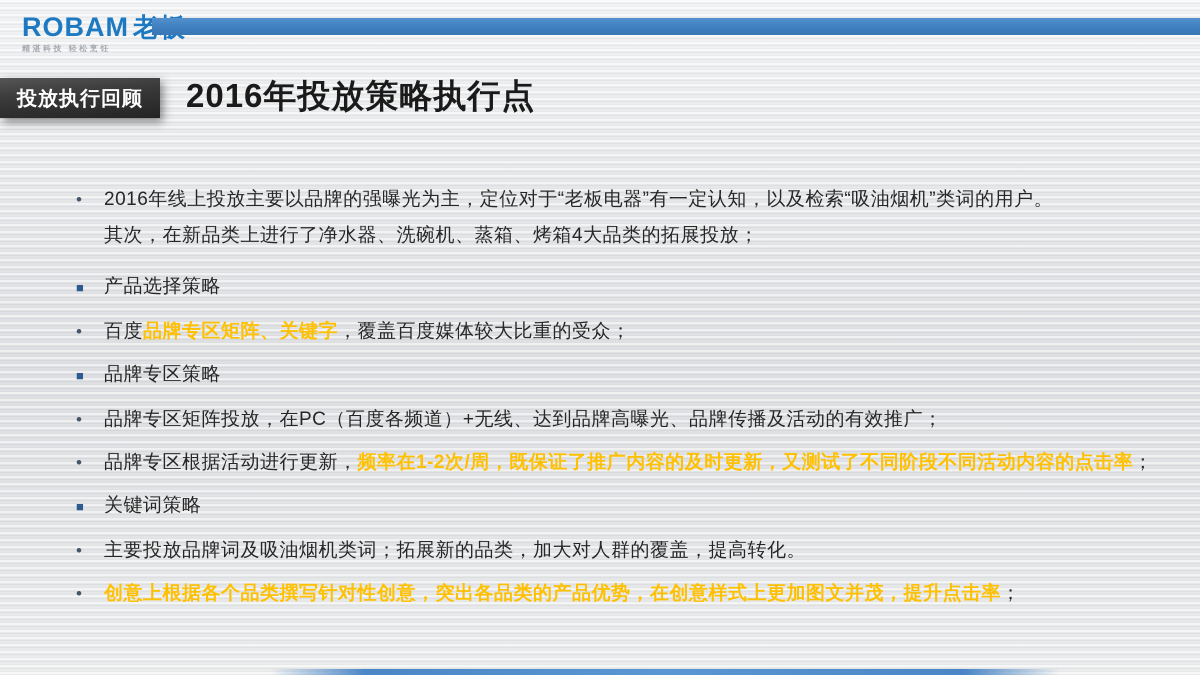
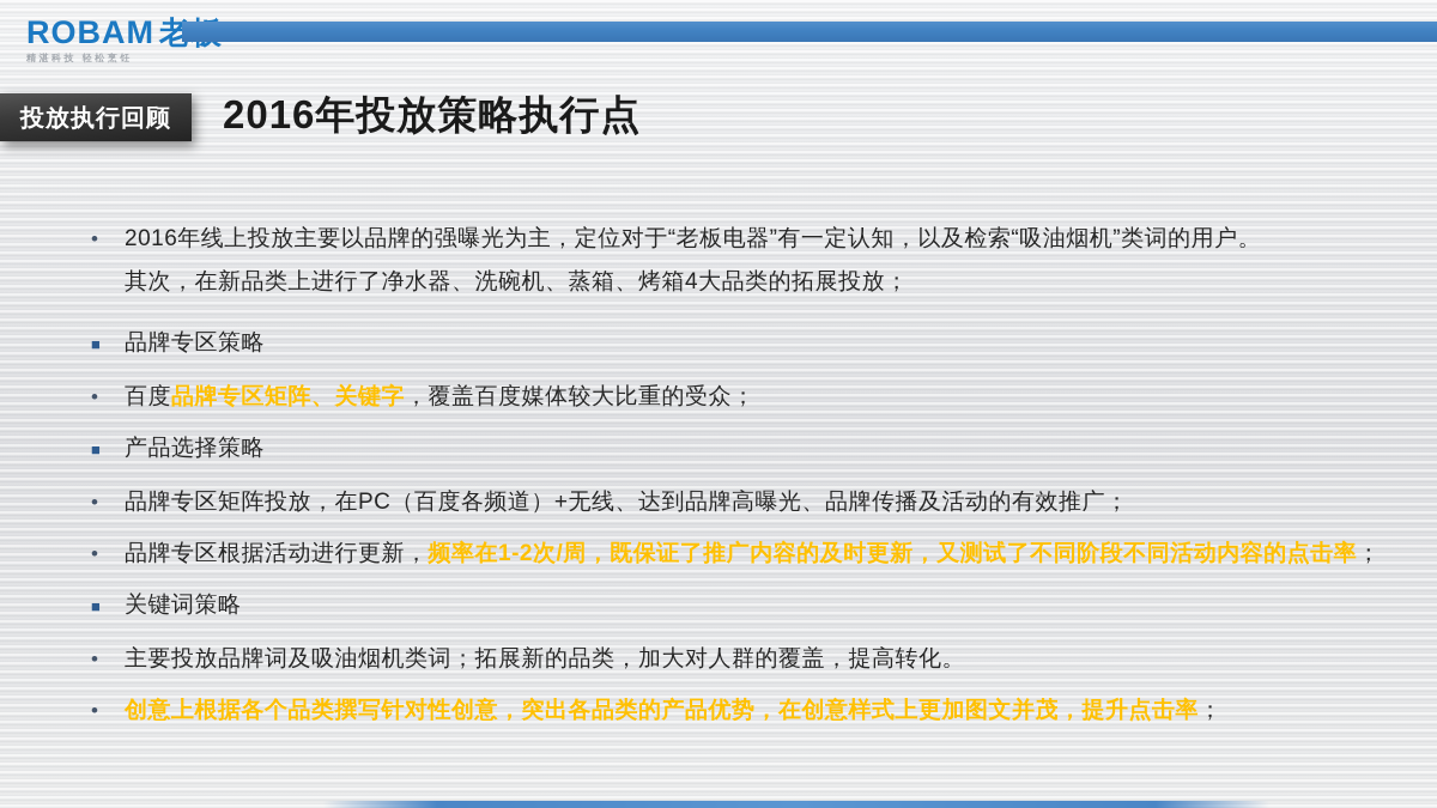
  ROBAM 老
  精湛科技 轻松烹饪
  投放执行回顾
  2016年投放策略执行点
  •
  2016年线上投放主要以品牌的强曝光为主，定位对于“老板电器”有一定认知，以及检索“吸油烟机”类词的用户。
  其次，在新品类上进行了净水器、洗碗机、蒸箱、烤箱4大品类的拓展投放；
  ■
- 产品选择策略
+ 品牌专区策略
  •
  百度品牌专区矩阵、关键字，覆盖百度媒体较大比重的受众；
  ■
- 品牌专区策略
+ 产品选择策略
  •
  品牌专区矩阵投放，在PC（百度各频道）+无线、达到品牌高曝光、品牌传播及活动的有效推广；
  •
  品牌专区根据活动进行更新，频率在1-2次/周，既保证了推广内容的及时更新，又测试了不同阶段不同活动内容的点击率；
  ■
  关键词策略
  •
  主要投放品牌词及吸油烟机类词；拓展新的品类，加大对人群的覆盖，提高转化。
  •
  创意上根据各个品类撰写针对性创意，突出各品类的产品优势，在创意样式上更加图文并茂，提升点击率；
